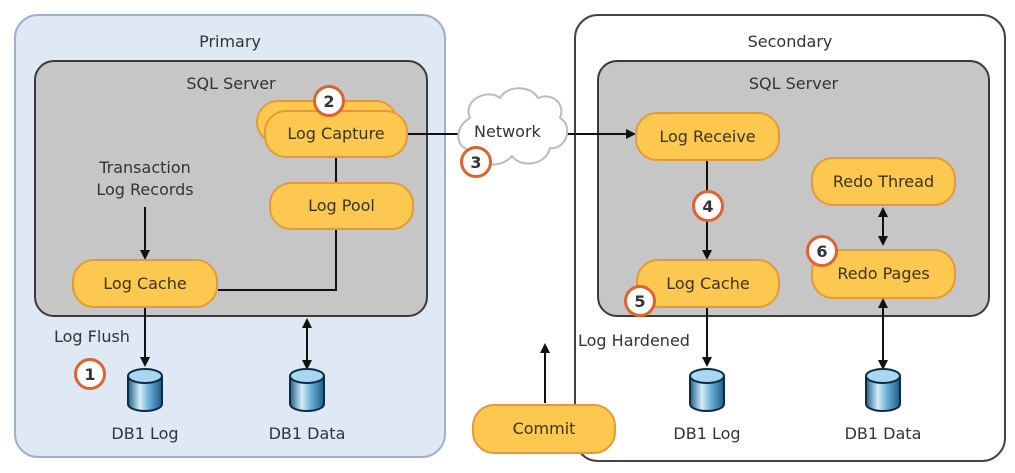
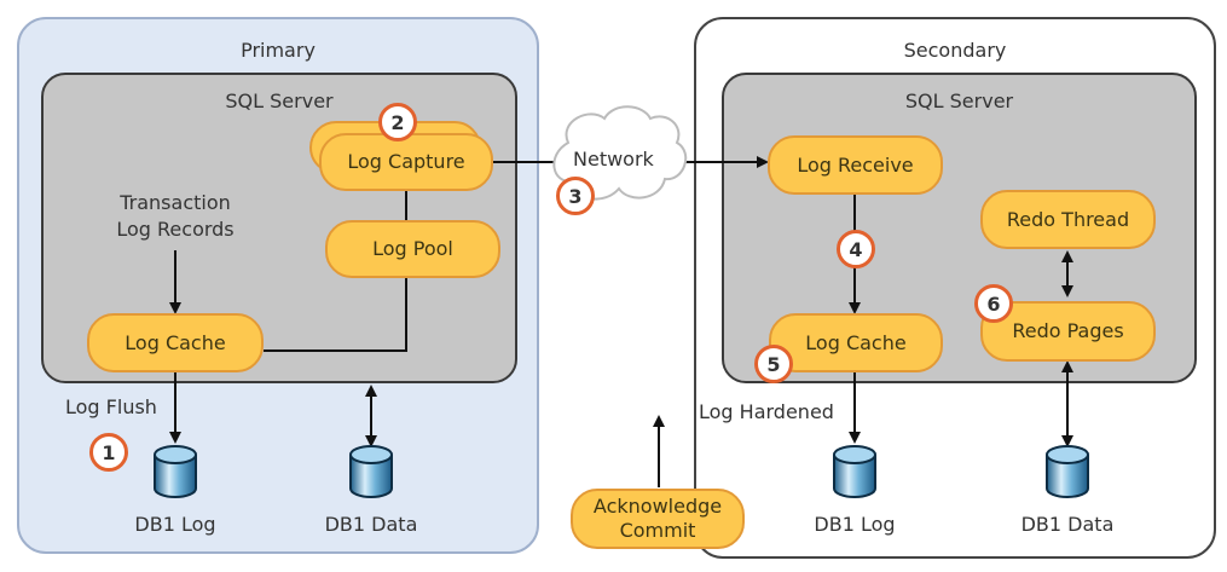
  Primary
  Secondary
  SQL Server
  SQL Server
  Network
  Transaction
  Log Records
  Log Capture
  Log Pool
  Log Cache
  Log Flush
  DB1 Log
  DB1 Data
  Log Receive
  Redo Thread
  Log Cache
  Redo Pages
  Log Hardened
  DB1 Log
  DB1 Data
+ Acknowledge
  Commit
  1
  2
  3
  4
  5
  6
